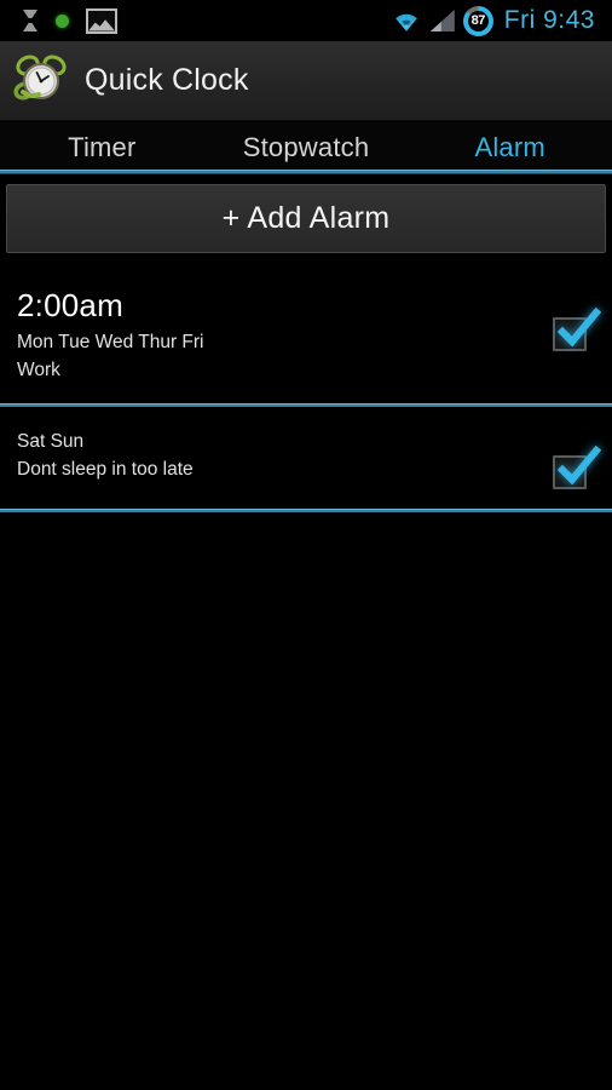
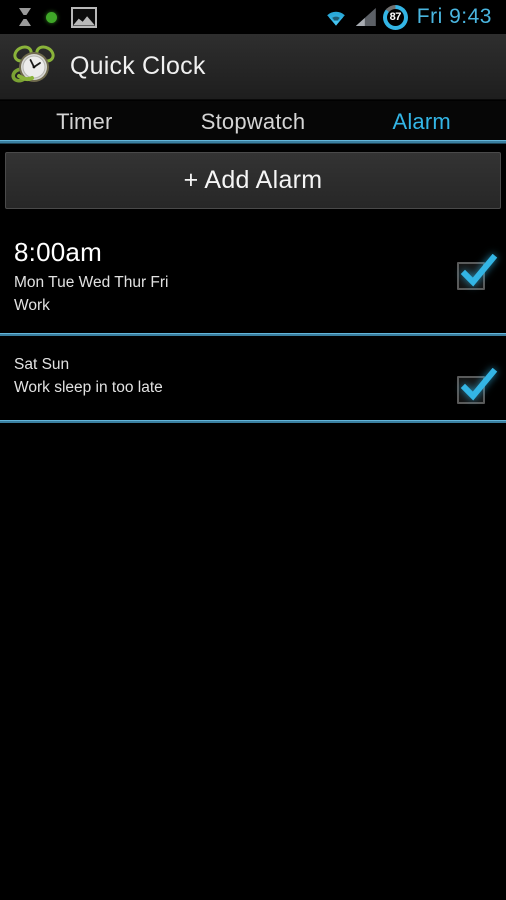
  87
  Fri 9:43
  Quick Clock
  Timer
  Stopwatch
  Alarm
  + Add Alarm
- 2:00am
+ 8:00am
  Mon Tue Wed Thur Fri
  Work
  Sat Sun
- Dont sleep in too late
+ Work sleep in too late
